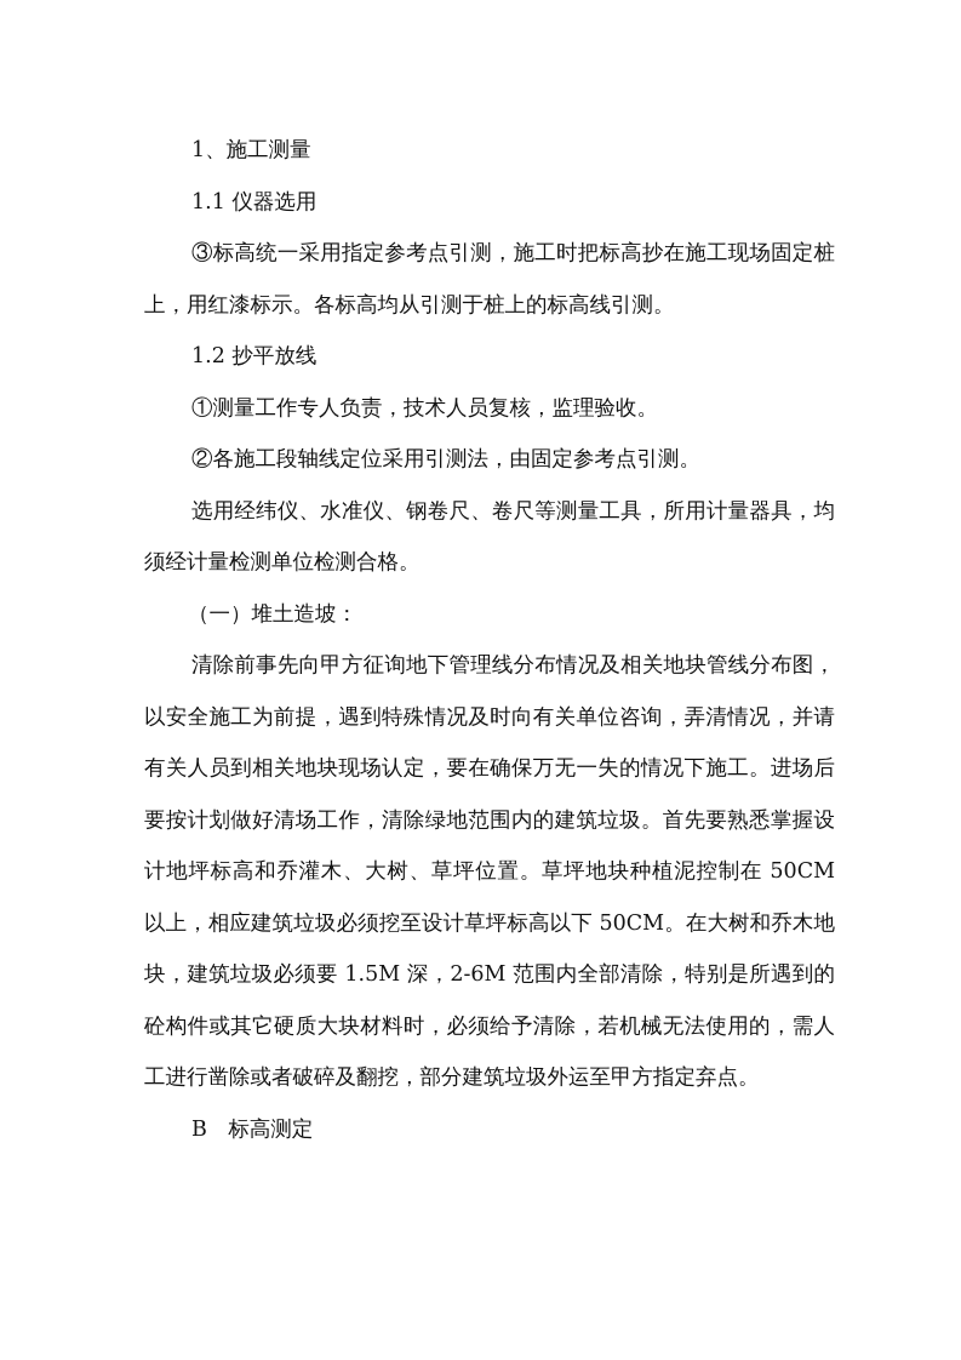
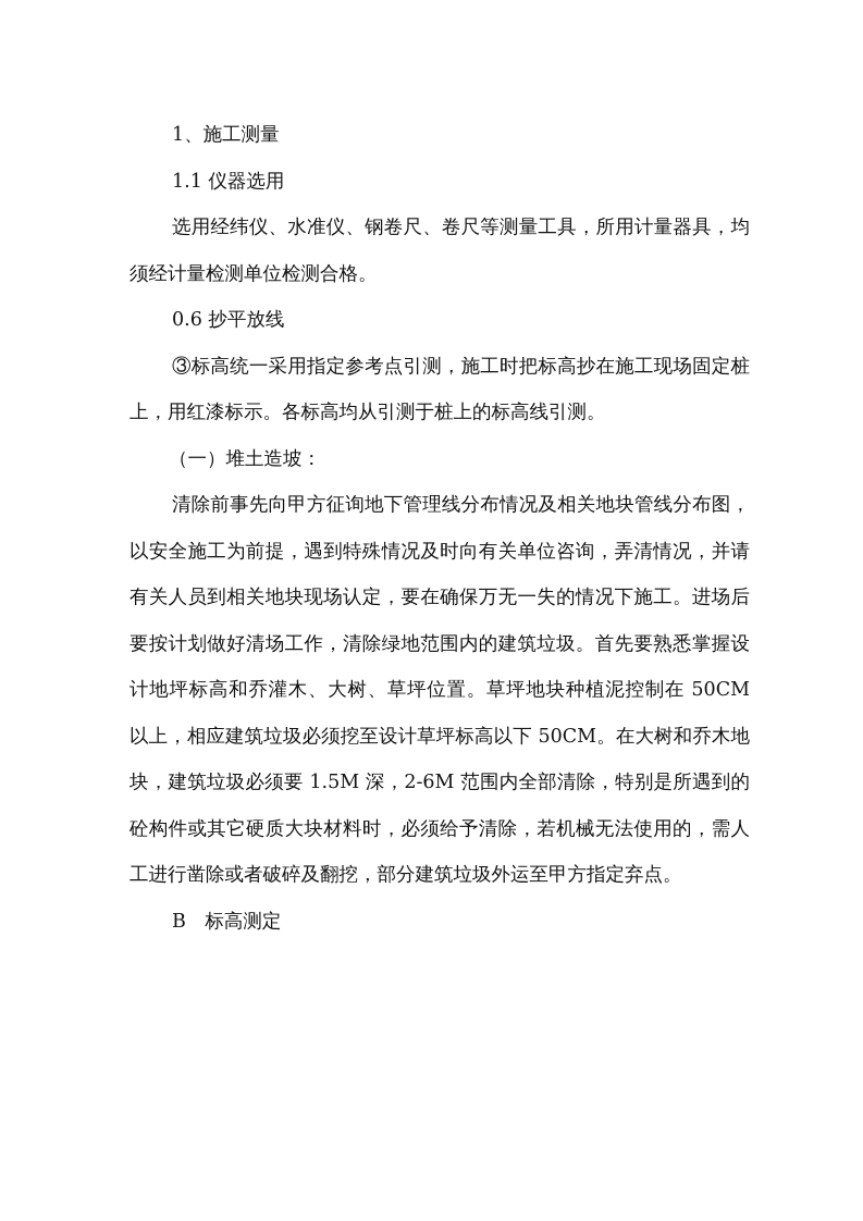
  1、施工测量
  1.1 仪器选用
- ③标高统一采用指定参考点引测，施工时把标高抄在施工现场固定桩上，用红漆标示。各标高均从引测于桩上的标高线引测。
+ 选用经纬仪、水准仪、钢卷尺、卷尺等测量工具，所用计量器具，均须经计量检测单位检测合格。
- 1.2 抄平放线
+ 0.6 抄平放线
- ①测量工作专人负责，技术人员复核，监理验收。
- ②各施工段轴线定位采用引测法，由固定参考点引测。
- 选用经纬仪、水准仪、钢卷尺、卷尺等测量工具，所用计量器具，均须经计量检测单位检测合格。
+ ③标高统一采用指定参考点引测，施工时把标高抄在施工现场固定桩上，用红漆标示。各标高均从引测于桩上的标高线引测。
  （一）堆土造坡：
  清除前事先向甲方征询地下管理线分布情况及相关地块管线分布图，以安全施工为前提，遇到特殊情况及时向有关单位咨询，弄清情况，并请有关人员到相关地块现场认定，要在确保万无一失的情况下施工。进场后要按计划做好清场工作，清除绿地范围内的建筑垃圾。首先要熟悉掌握设计地坪标高和乔灌木、大树、草坪位置。草坪地块种植泥控制在 50CM 以上，相应建筑垃圾必须挖至设计草坪标高以下 50CM。在大树和乔木地块，建筑垃圾必须要 1.5M 深，2-6M 范围内全部清除，特别是所遇到的砼构件或其它硬质大块材料时，必须给予清除，若机械无法使用的，需人工进行凿除或者破碎及翻挖，部分建筑垃圾外运至甲方指定弃点。
  B 标高测定
